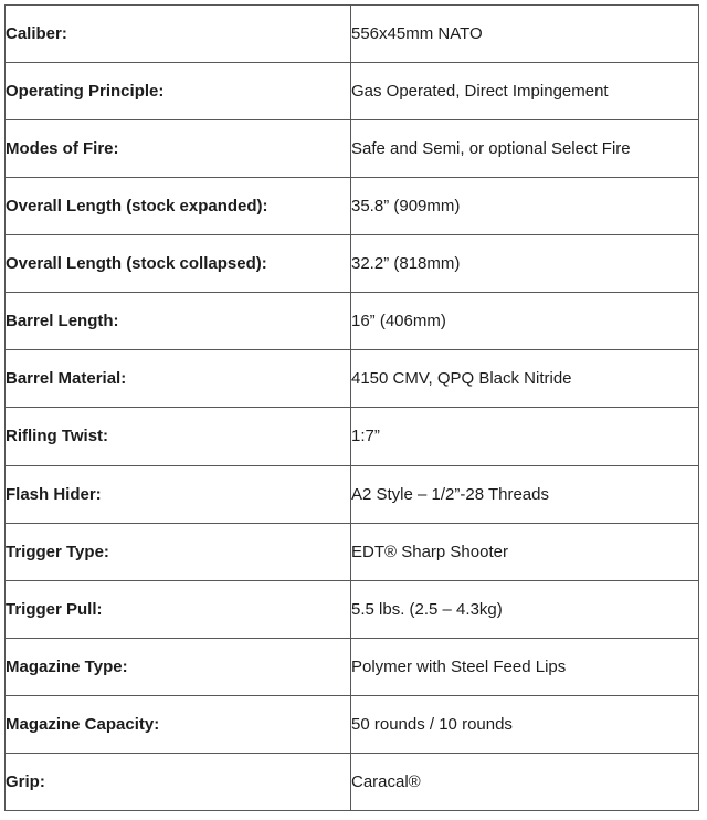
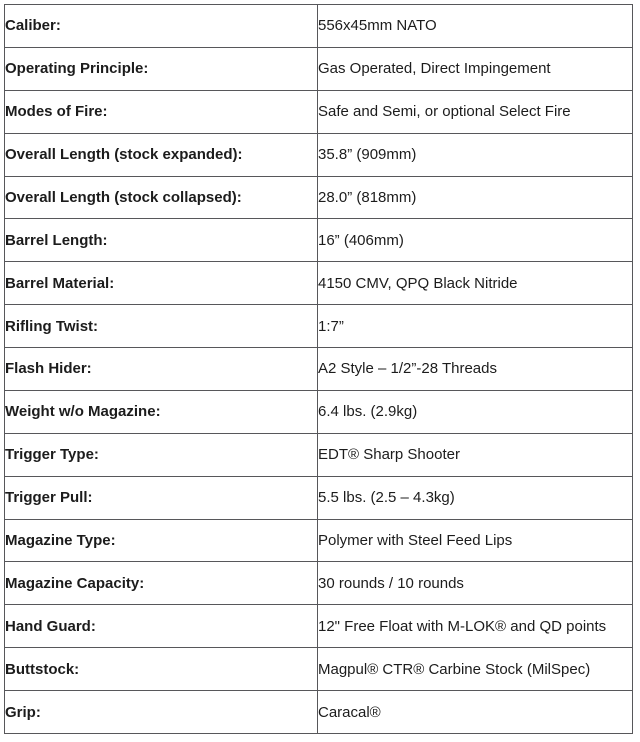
  Caliber:	556x45mm NATO
  Operating Principle:	Gas Operated, Direct Impingement
  Modes of Fire:	Safe and Semi, or optional Select Fire
  Overall Length (stock expanded):	35.8” (909mm)
- Overall Length (stock collapsed):	32.2” (818mm)
+ Overall Length (stock collapsed):	28.0” (818mm)
  Barrel Length:	16” (406mm)
  Barrel Material:	4150 CMV, QPQ Black Nitride
  Rifling Twist:	1:7”
  Flash Hider:	A2 Style – 1/2”-28 Threads
+ Weight w/o Magazine:	6.4 lbs. (2.9kg)
  Trigger Type:	EDT® Sharp Shooter
  Trigger Pull:	5.5 lbs. (2.5 – 4.3kg)
  Magazine Type:	Polymer with Steel Feed Lips
- Magazine Capacity:	50 rounds / 10 rounds
+ Magazine Capacity:	30 rounds / 10 rounds
+ Hand Guard:	12" Free Float with M-LOK® and QD points
+ Buttstock:	Magpul® CTR® Carbine Stock (MilSpec)
  Grip:	Caracal®
